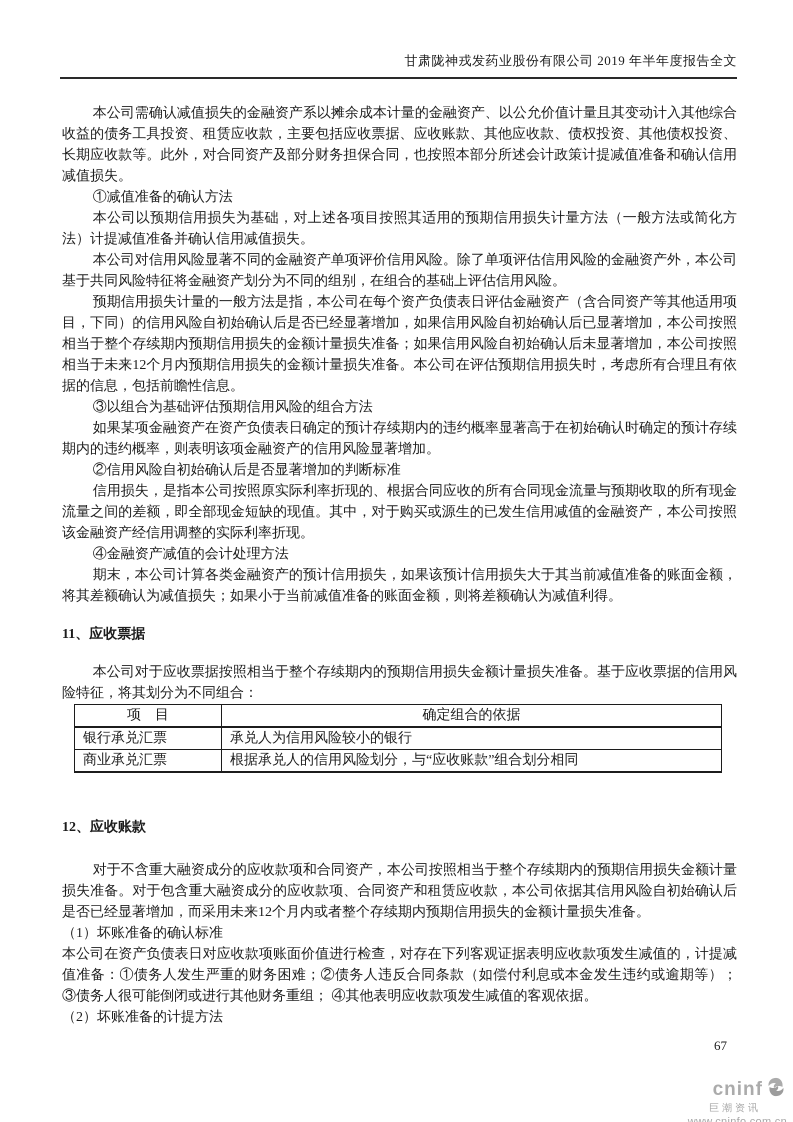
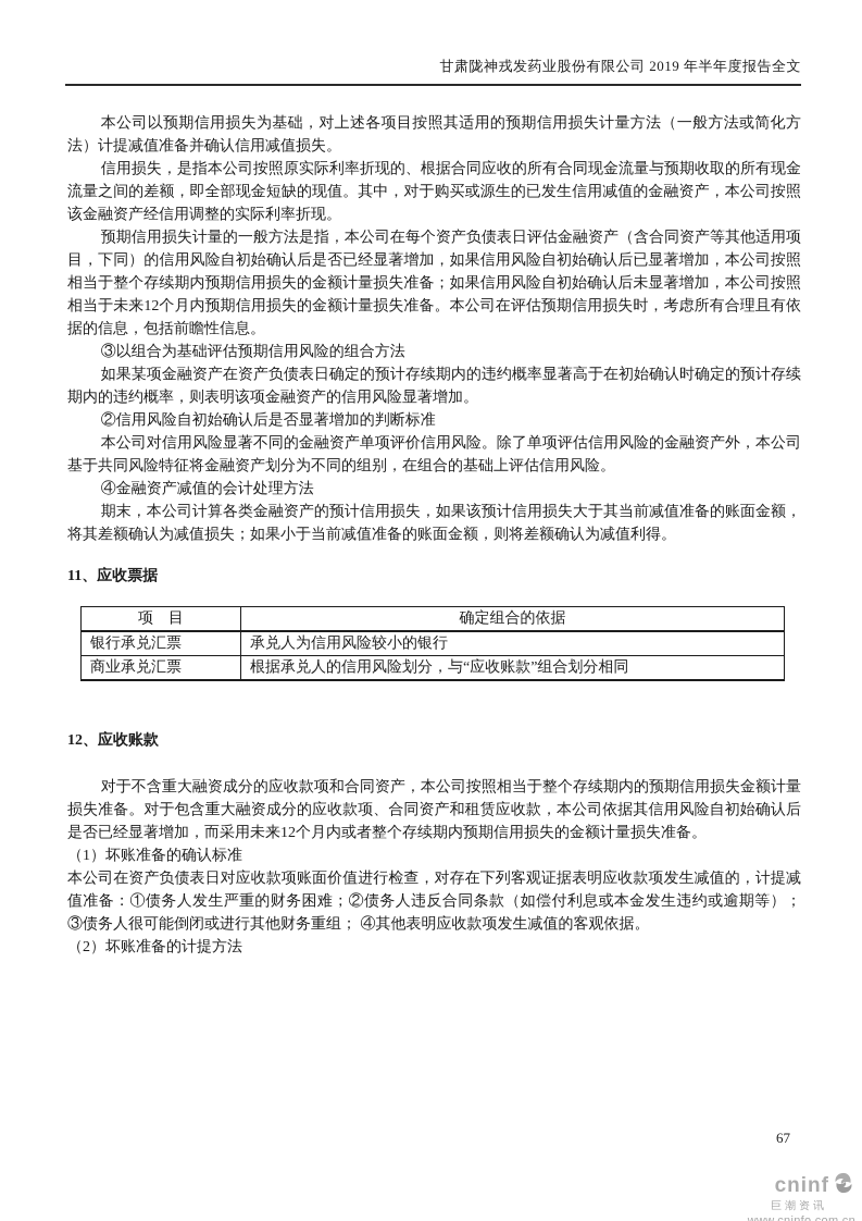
  甘肃陇神戎发药业股份有限公司 2019 年半年度报告全文
- 本公司需确认减值损失的金融资产系以摊余成本计量的金融资产、以公允价值计量且其变动计入其他综合收益的债务工具投资、租赁应收款，主要包括应收票据、应收账款、其他应收款、债权投资、其他债权投资、长期应收款等。此外，对合同资产及部分财务担保合同，也按照本部分所述会计政策计提减值准备和确认信用减值损失。
- ①减值准备的确认方法
  本公司以预期信用损失为基础，对上述各项目按照其适用的预期信用损失计量方法（一般方法或简化方法）计提减值准备并确认信用减值损失。
- 本公司对信用风险显著不同的金融资产单项评价信用风险。除了单项评估信用风险的金融资产外，本公司基于共同风险特征将金融资产划分为不同的组别，在组合的基础上评估信用风险。
+ 信用损失，是指本公司按照原实际利率折现的、根据合同应收的所有合同现金流量与预期收取的所有现金流量之间的差额，即全部现金短缺的现值。其中，对于购买或源生的已发生信用减值的金融资产，本公司按照该金融资产经信用调整的实际利率折现。
  预期信用损失计量的一般方法是指，本公司在每个资产负债表日评估金融资产（含合同资产等其他适用项目，下同）的信用风险自初始确认后是否已经显著增加，如果信用风险自初始确认后已显著增加，本公司按照相当于整个存续期内预期信用损失的金额计量损失准备；如果信用风险自初始确认后未显著增加，本公司按照相当于未来12个月内预期信用损失的金额计量损失准备。本公司在评估预期信用损失时，考虑所有合理且有依据的信息，包括前瞻性信息。
  ③以组合为基础评估预期信用风险的组合方法
  如果某项金融资产在资产负债表日确定的预计存续期内的违约概率显著高于在初始确认时确定的预计存续期内的违约概率，则表明该项金融资产的信用风险显著增加。
  ②信用风险自初始确认后是否显著增加的判断标准
- 信用损失，是指本公司按照原实际利率折现的、根据合同应收的所有合同现金流量与预期收取的所有现金流量之间的差额，即全部现金短缺的现值。其中，对于购买或源生的已发生信用减值的金融资产，本公司按照该金融资产经信用调整的实际利率折现。
+ 本公司对信用风险显著不同的金融资产单项评价信用风险。除了单项评估信用风险的金融资产外，本公司基于共同风险特征将金融资产划分为不同的组别，在组合的基础上评估信用风险。
  ④金融资产减值的会计处理方法
  期末，本公司计算各类金融资产的预计信用损失，如果该预计信用损失大于其当前减值准备的账面金额，将其差额确认为减值损失；如果小于当前减值准备的账面金额，则将差额确认为减值利得。
  11、应收票据
- 本公司对于应收票据按照相当于整个存续期内的预期信用损失金额计量损失准备。基于应收票据的信用风险特征，将其划分为不同组合：
  项 目	确定组合的依据
  银行承兑汇票	承兑人为信用风险较小的银行
  商业承兑汇票	根据承兑人的信用风险划分，与“应收账款”组合划分相同
  12、应收账款
  对于不含重大融资成分的应收款项和合同资产，本公司按照相当于整个存续期内的预期信用损失金额计量损失准备。对于包含重大融资成分的应收款项、合同资产和租赁应收款，本公司依据其信用风险自初始确认后是否已经显著增加，而采用未来12个月内或者整个存续期内预期信用损失的金额计量损失准备。
  （1）坏账准备的确认标准
  本公司在资产负债表日对应收款项账面价值进行检查，对存在下列客观证据表明应收款项发生减值的，计提减值准备：①债务人发生严重的财务困难；②债务人违反合同条款（如偿付利息或本金发生违约或逾期等）； ③债务人很可能倒闭或进行其他财务重组； ④其他表明应收款项发生减值的客观依据。
  （2）坏账准备的计提方法
  67
  cninf
  巨潮资讯
